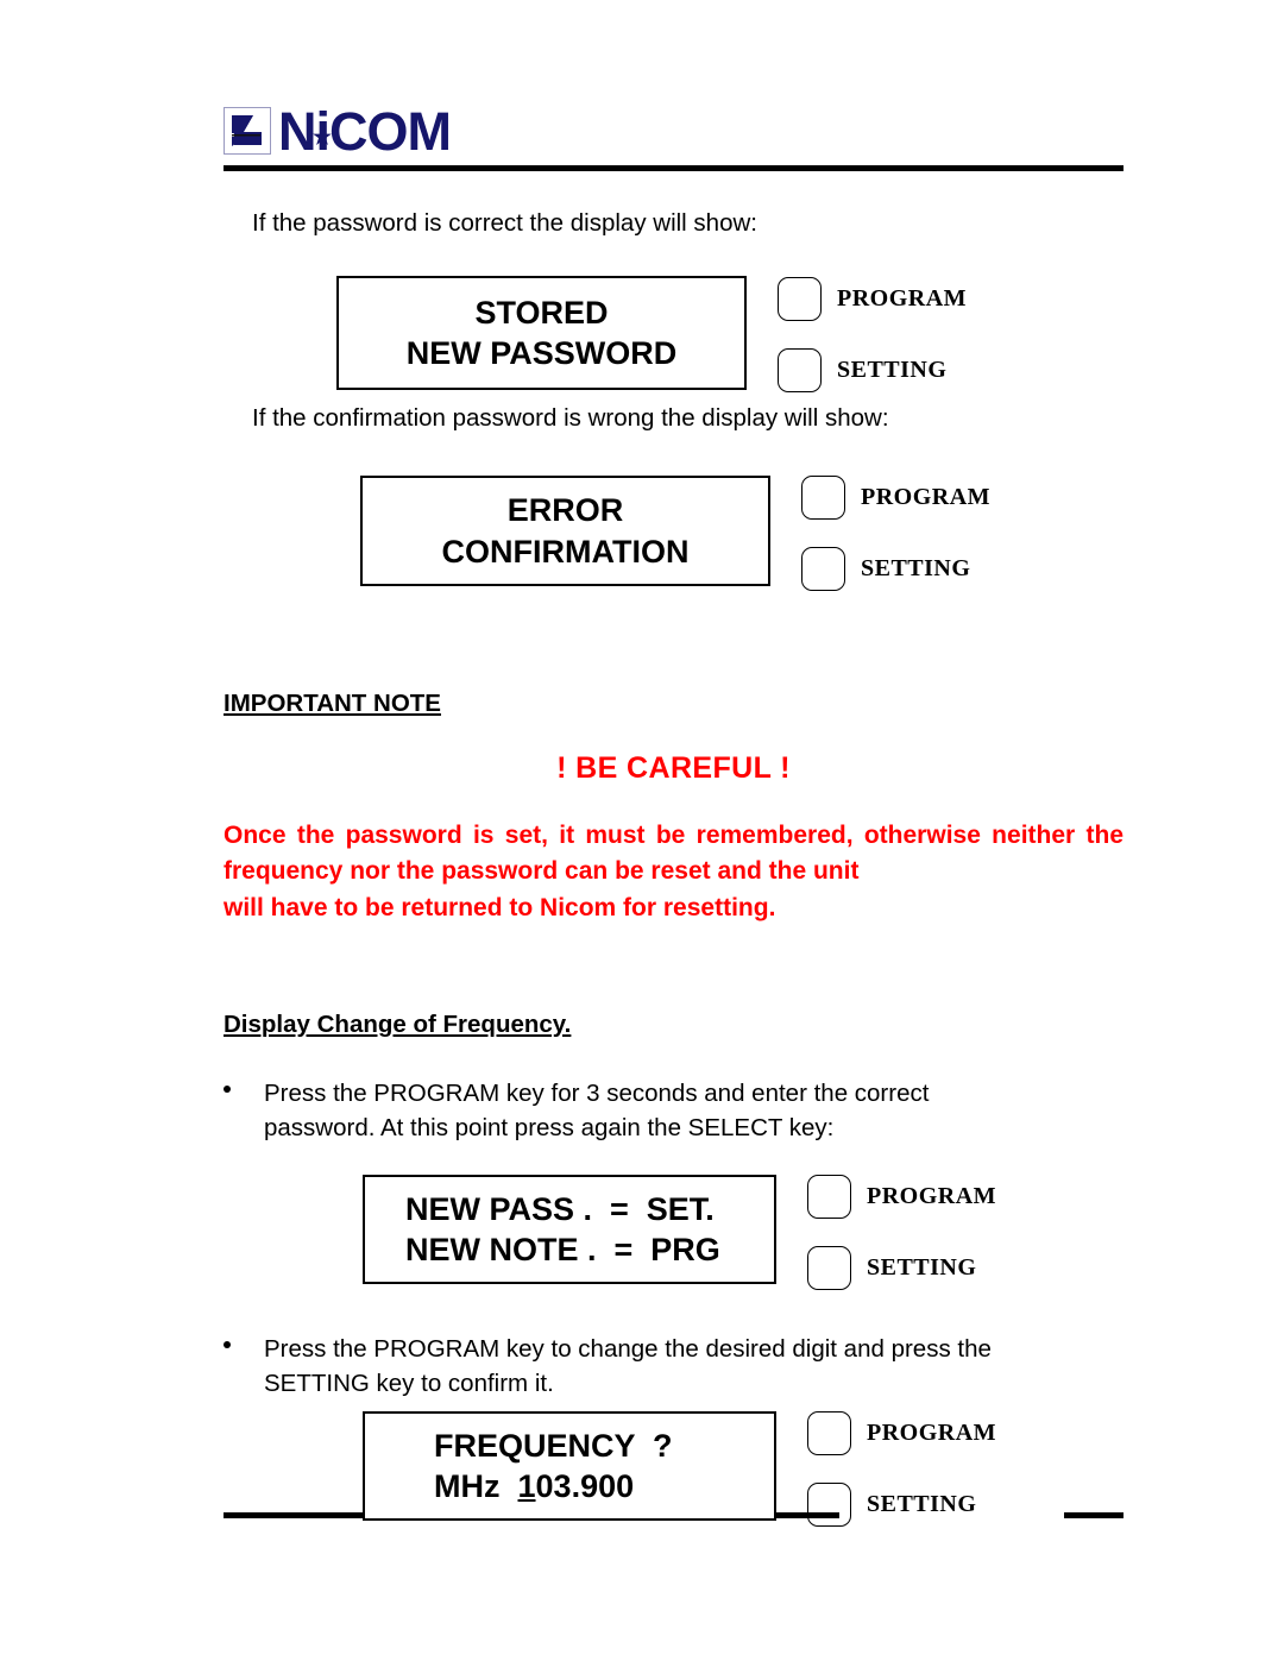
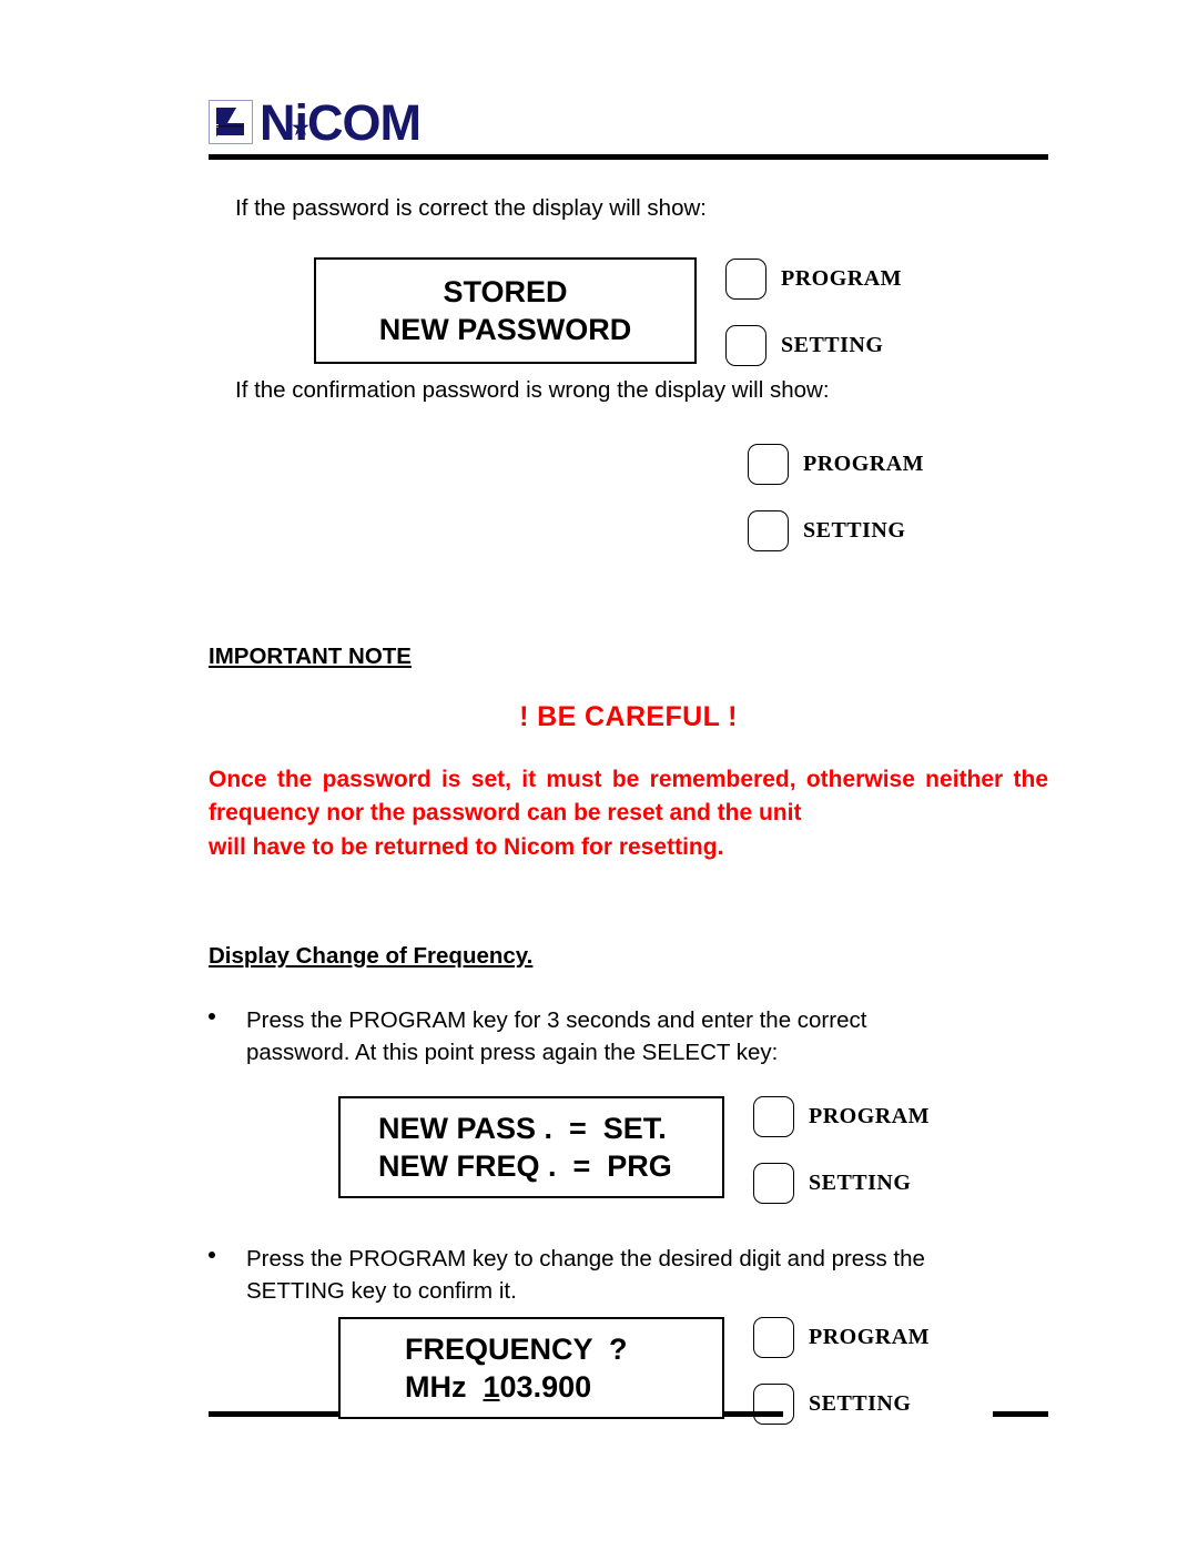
  NCOM
  If the password is correct the display will show:
  STORED
  NEW PASSWORD
  PROGRAM
  SETTING
  If the confirmation password is wrong the display will show:
- ERROR
- CONFIRMATION
  PROGRAM
  SETTING
  IMPORTANT NOTE
  ! BE CAREFUL !
  Once the password is set, it must be remembered, otherwise neither the frequency nor the password can be reset and the unit
  will have to be returned to Nicom for resetting.
  Display Change of Frequency.
  Press the PROGRAM key for 3 seconds and enter the correct
  password. At this point press again the SELECT key:
  NEW PASS . = SET.
- NEW NOTE . = PRG
+ NEW FREQ . = PRG
  PROGRAM
  SETTING
  Press the PROGRAM key to change the desired digit and press the
  SETTING key to confirm it.
  FREQUENCY ?
  MHz 103.900
  PROGRAM
  SETTING
